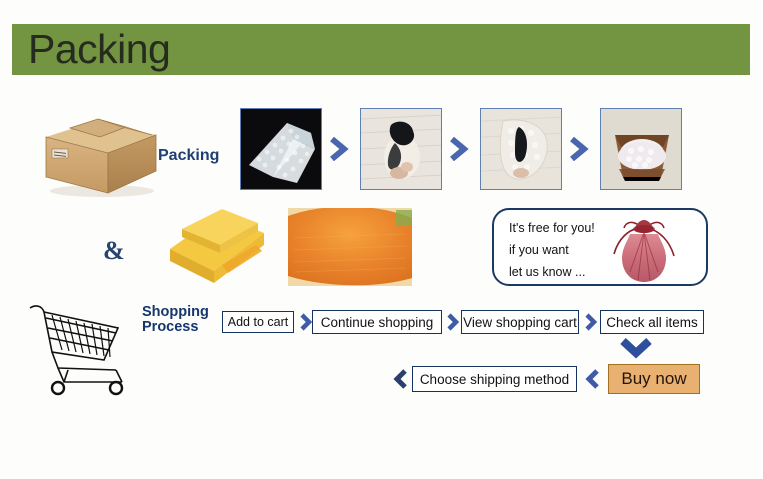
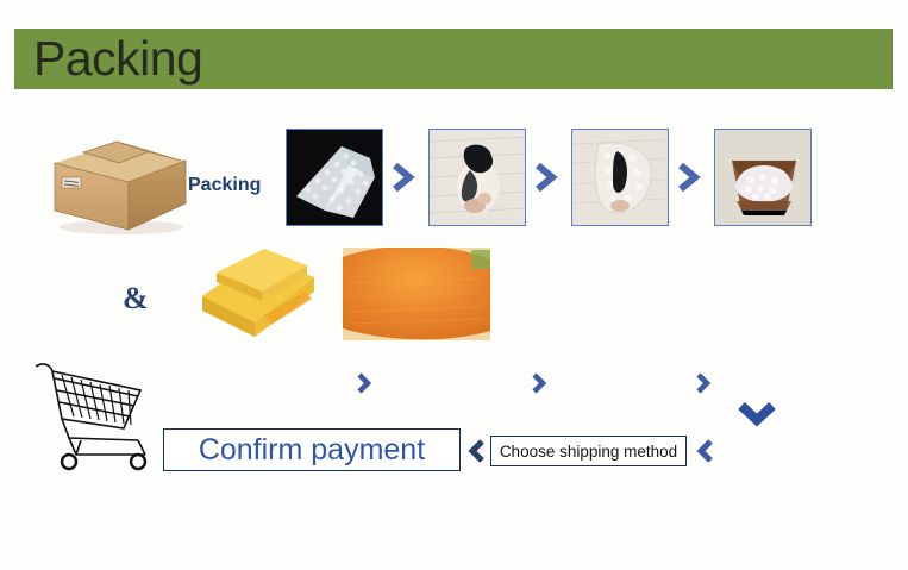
  Packing
  Packing
  &
- It's free for you!
- if you want
- let us know ...
- Shopping
- Process
- Add to cart
- Continue shopping
- View shopping cart
- Check all items
- Buy now
  Choose shipping method
+ Confirm payment
